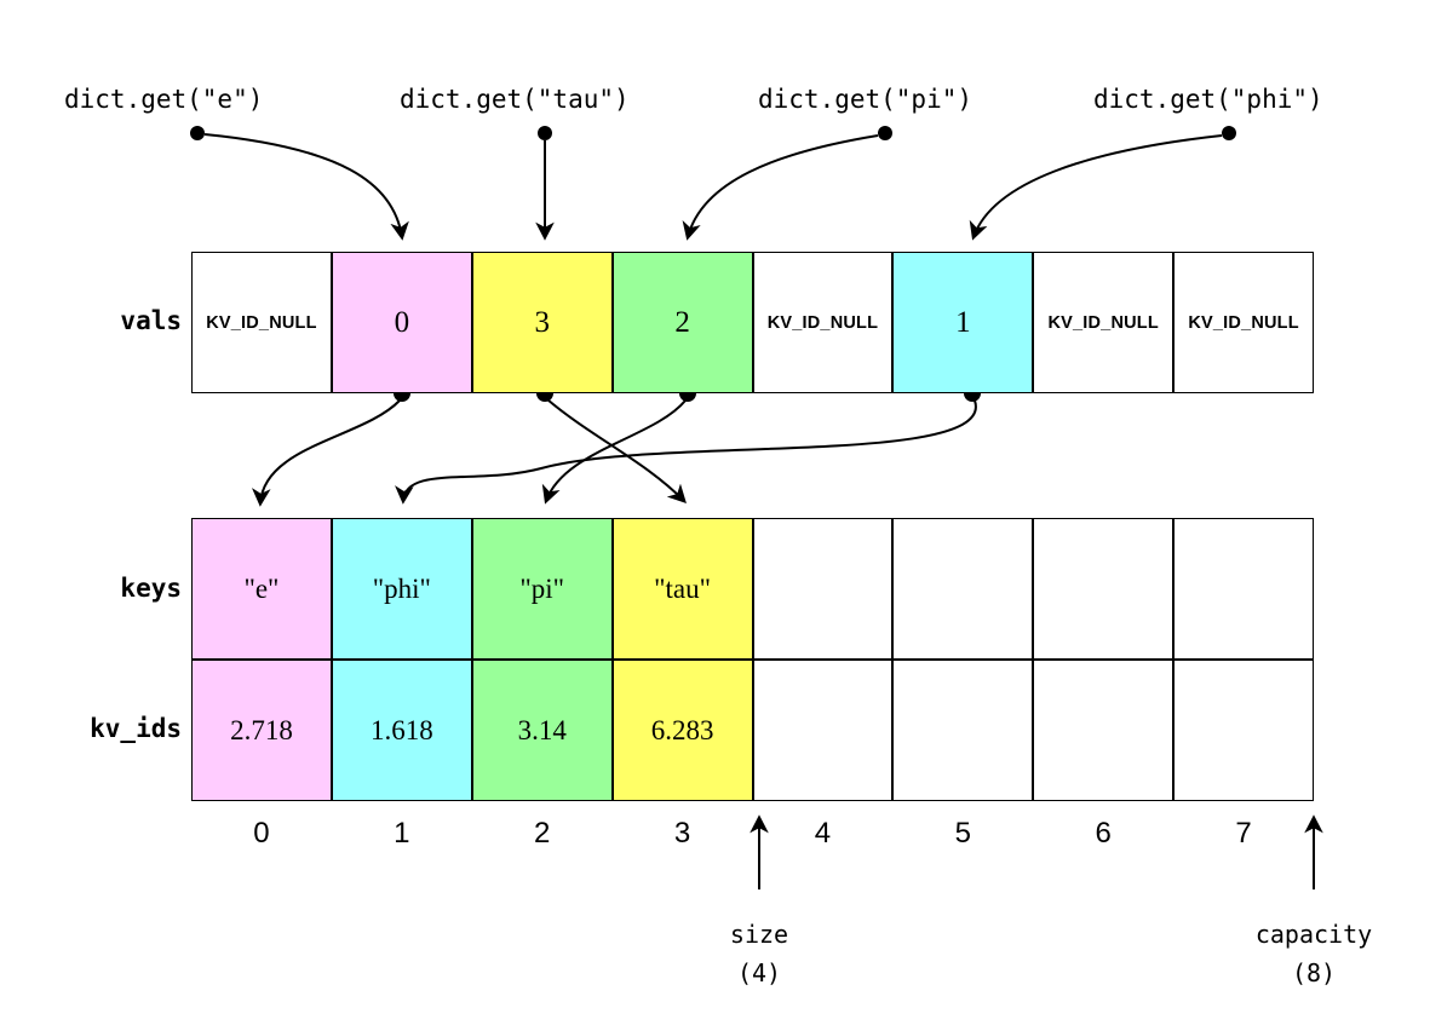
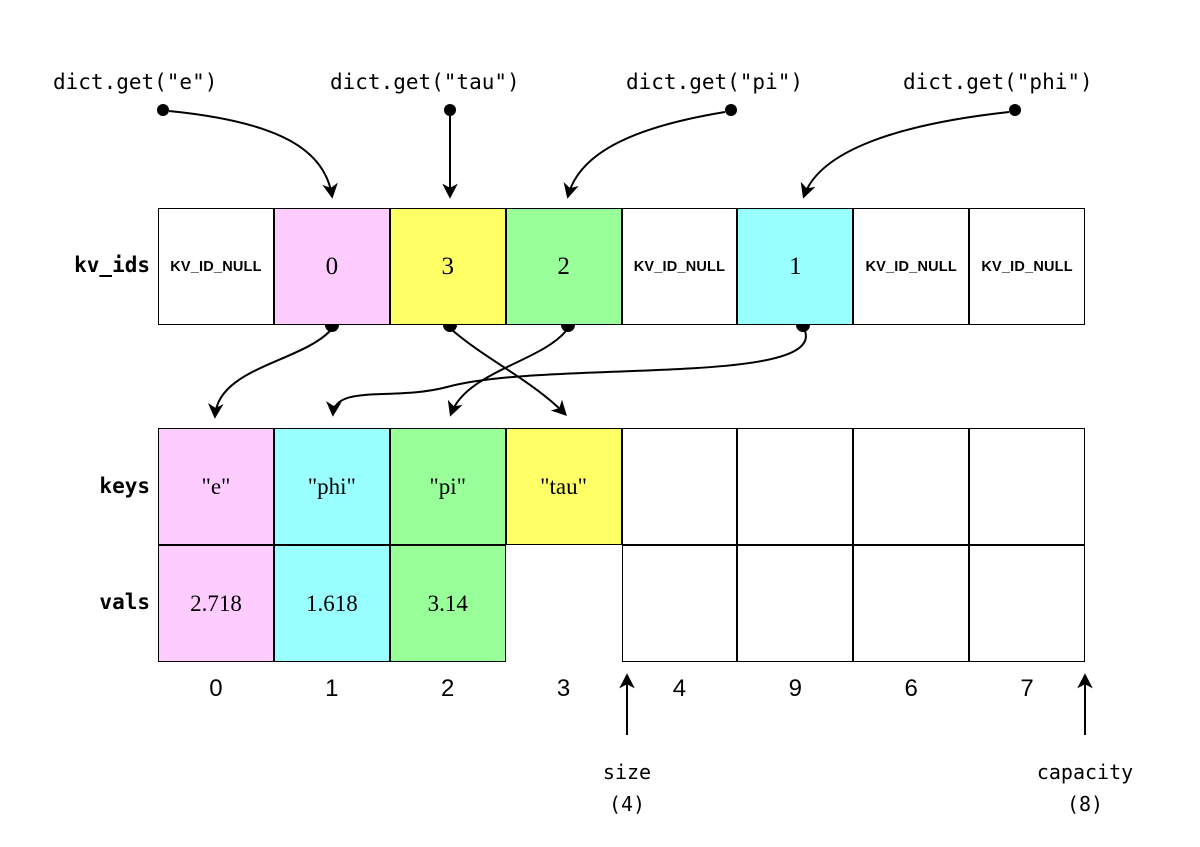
  dict.get("e")
  dict.get("tau")
  dict.get("pi")
  dict.get("phi")
- vals
+ kv_ids
  keys
- kv_ids
+ vals
  KV_ID_NULL
  0
  3
  2
  KV_ID_NULL
  1
  KV_ID_NULL
  KV_ID_NULL
  "e"
  "phi"
  "pi"
  "tau"
  2.718
  1.618
  3.14
- 6.283
  0
  1
  2
  3
  4
- 5
+ 9
  6
  7
  size
  (4)
  capacity
  (8)
